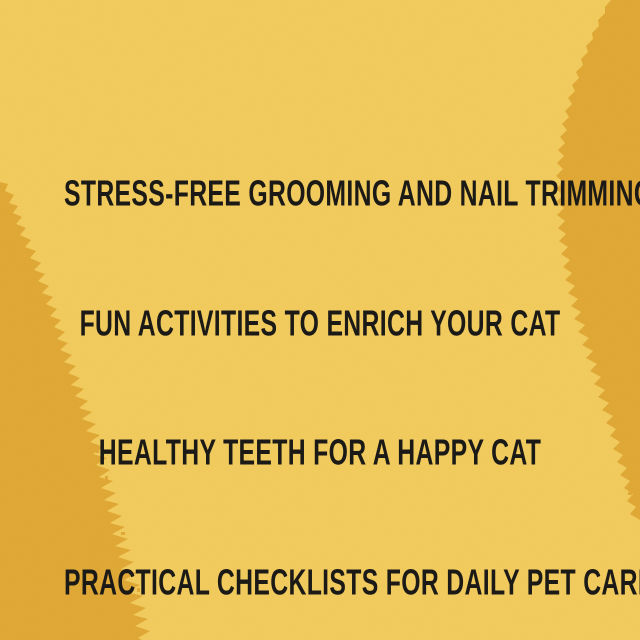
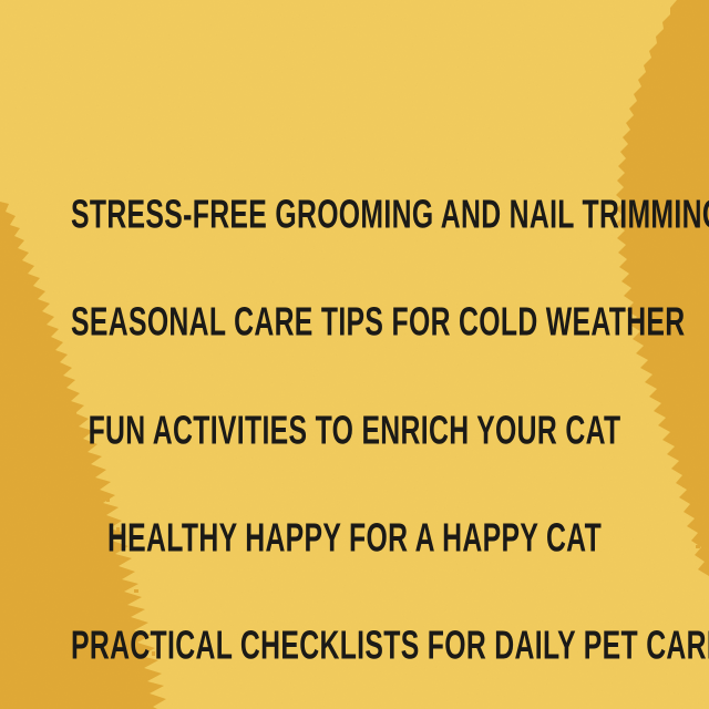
  STRESS-FREE GROOMING AND NAIL TRIMMIN
+ SEASONAL CARE TIPS FOR COLD WEATHER
  FUN ACTIVITIES TO ENRICH YOUR CAT
- HEALTHY TEETH FOR A HAPPY CAT
+ HEALTHY HAPPY FOR A HAPPY CAT
  PRACTICAL CHECKLISTS FOR DAILY PET CAR
